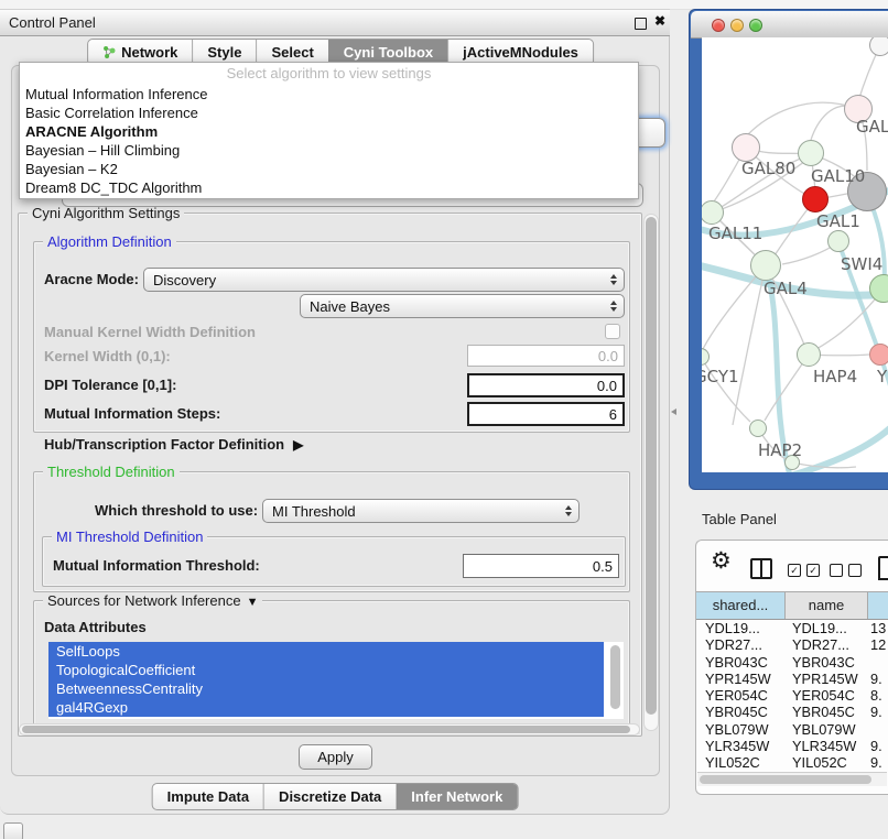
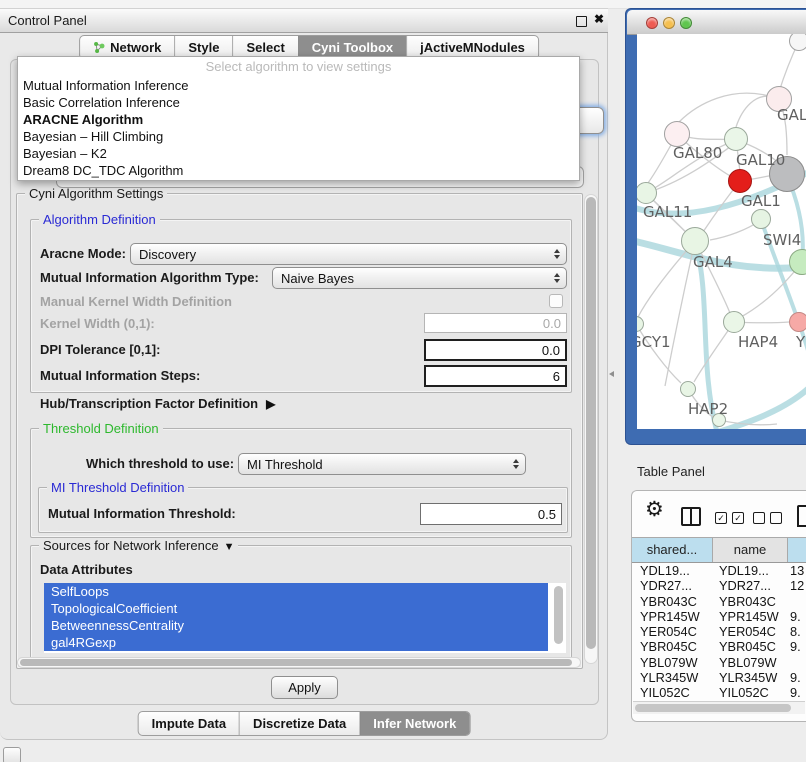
  Control Panel
  Network
  Style
  Select
  Cyni Toolbox
  jActiveMNodules
  Select algorithm to view settings
  Mutual Information Inference
  Basic Correlation Inference
  ARACNE Algorithm
  Bayesian – Hill Climbing
  Bayesian – K2
  Dream8 DC_TDC Algorithm
  Cyni Algorithm Settings
  Algorithm Definition
  Aracne Mode:
  Discovery
+ Mutual Information Algorithm Type:
  Naive Bayes
  Manual Kernel Width Definition
  Kernel Width (0,1):
  0.0
  DPI Tolerance [0,1]:
  0.0
  Mutual Information Steps:
  6
  Hub/Transcription Factor Definition
  Threshold Definition
  Which threshold to use:
  MI Threshold
  MI Threshold Definition
  Mutual Information Threshold:
  0.5
  Sources for Network Inference
  Data Attributes
  SelfLoops
  TopologicalCoefficient
  BetweennessCentrality
  gal4RGexp
  Apply
  Impute Data
  Discretize Data
  Infer Network
  GAL
  GAL80
  GAL10
  GAL1
  GAL11
  SWI4
  GAL4
  CY1
  HAP4
  Y
  HAP2
  Table Panel
  shared...
  name
  YDL19...
  YDL19...
  13
  YDR27...
  YDR27...
  12
  YBR043C
  YBR043C
  YPR145W
  YPR145W
  9.
  YER054C
  YER054C
  8.
  YBR045C
  YBR045C
  9.
  YBL079W
  YBL079W
  YLR345W
  YLR345W
  9.
  YIL052C
  YIL052C
  9.
